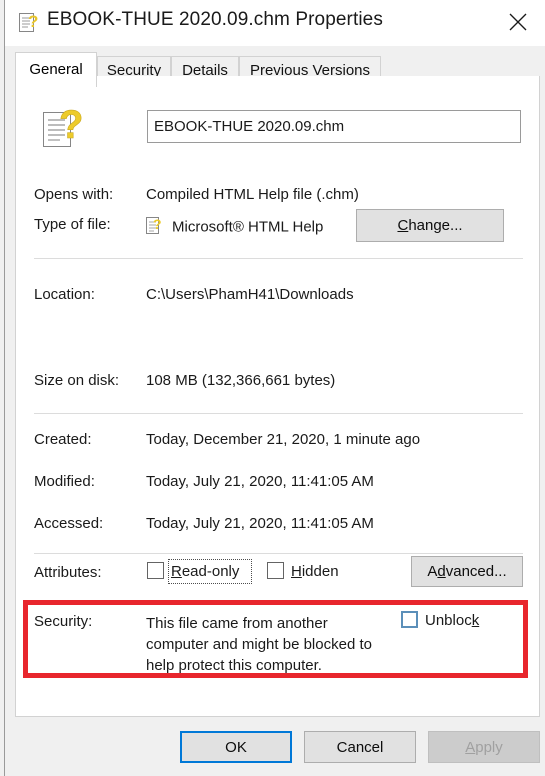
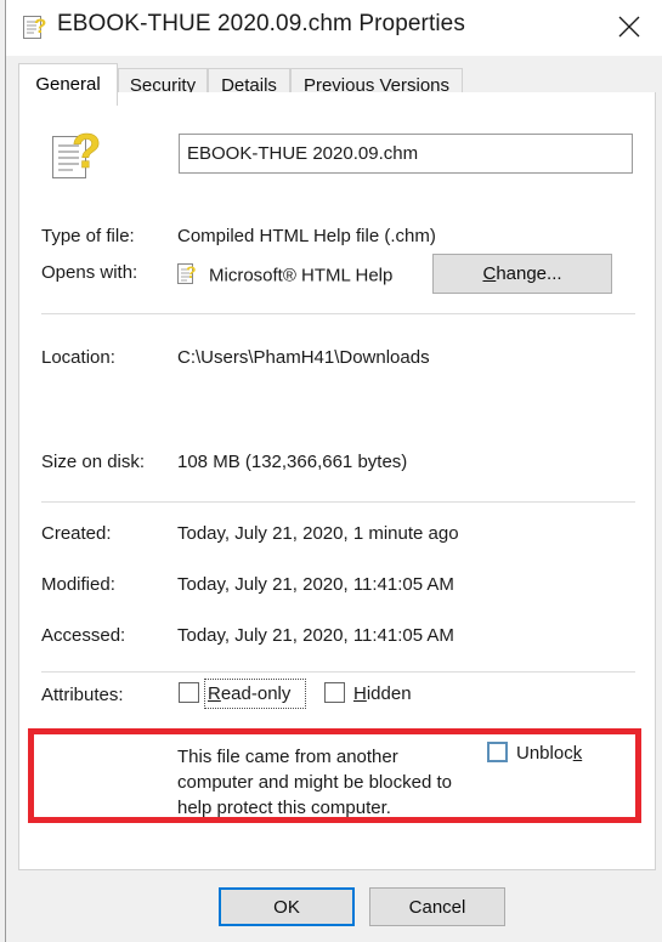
  ?
  EBOOK-THUE 2020.09.chm Properties
  General
  Security
  Details
  Previous Versions
  ?
  EBOOK-THUE 2020.09.chm
- Opens with:
+ Type of file:
  Compiled HTML Help file (.chm)
- Type of file:
+ Opens with:
  ?
  Microsoft® HTML Help
  Change...
  Location:
  C:\Users\PhamH41\Downloads
  Size on disk:
  108 MB (132,366,661 bytes)
  Created:
- Today, December 21, 2020, 1 minute ago
+ Today, July 21, 2020, 1 minute ago
  Modified:
  Today, July 21, 2020, 11:41:05 AM
  Accessed:
  Today, July 21, 2020, 11:41:05 AM
  Attributes:
  Read-only
  Hidden
- Advanced...
- Security:
  This file came from another computer and might be blocked to help protect this computer.
  Unblock
  OK
  Cancel
- Apply
